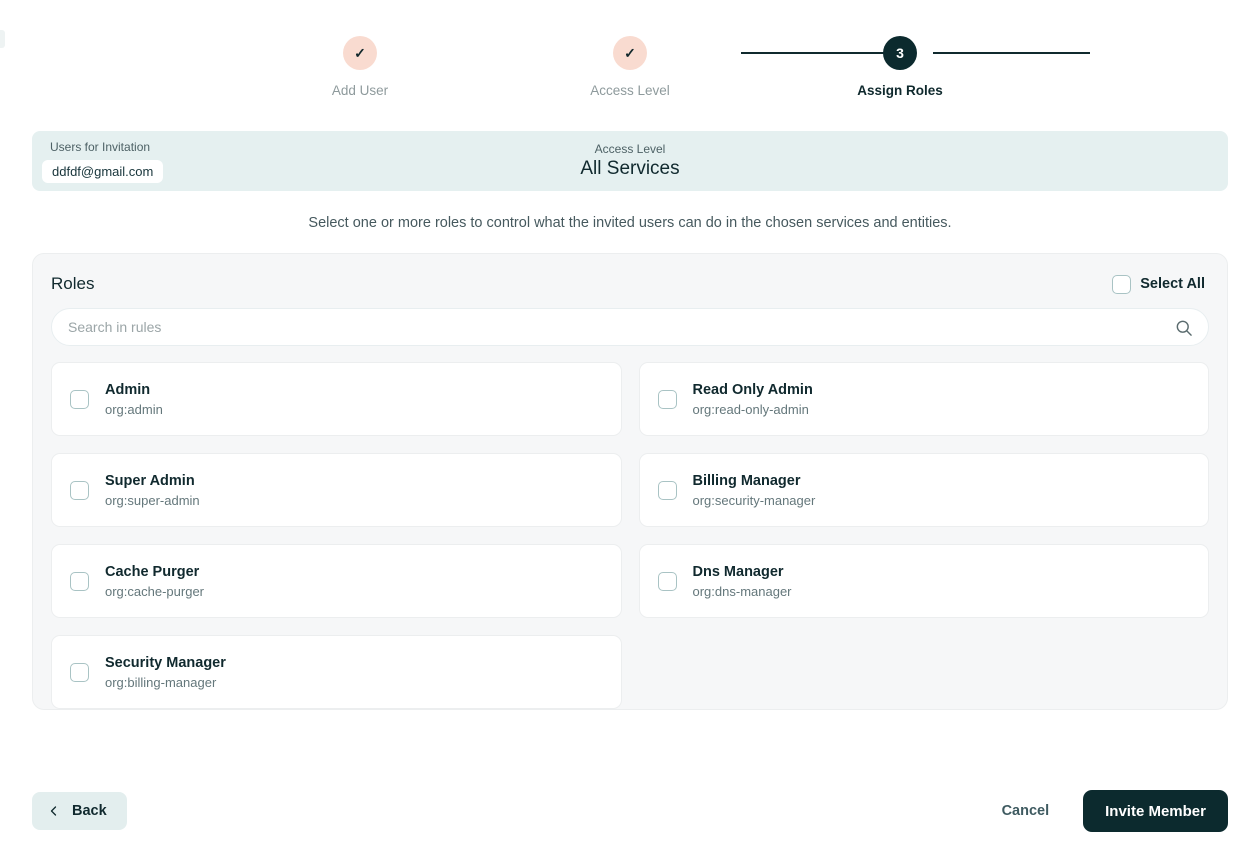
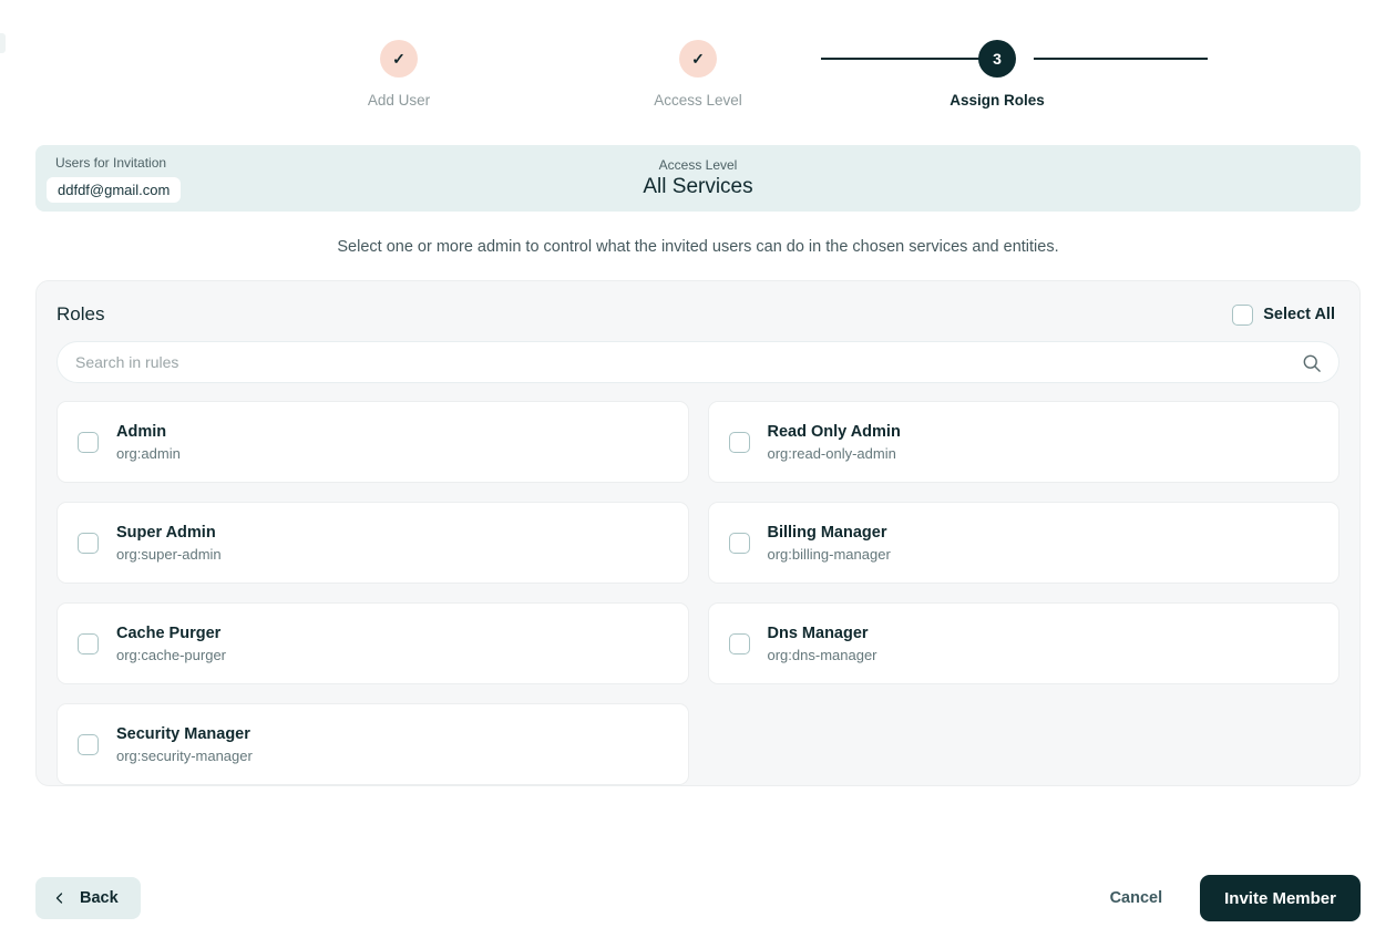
  ✓
  Add User
  ✓
  Access Level
  3
  Assign Roles
  Users for Invitation
  ddfdf@gmail.com
  Access Level
  All Services
- Select one or more roles to control what the invited users can do in the chosen services and entities.
+ Select one or more admin to control what the invited users can do in the chosen services and entities.
  Roles
  Select All
  Search in rules
  Admin
  org:admin
  Read Only Admin
  org:read-only-admin
  Super Admin
  org:super-admin
  Billing Manager
- org:security-manager
+ org:billing-manager
  Cache Purger
  org:cache-purger
  Dns Manager
  org:dns-manager
  Security Manager
- org:billing-manager
+ org:security-manager
  Back
  Cancel
  Invite Member
